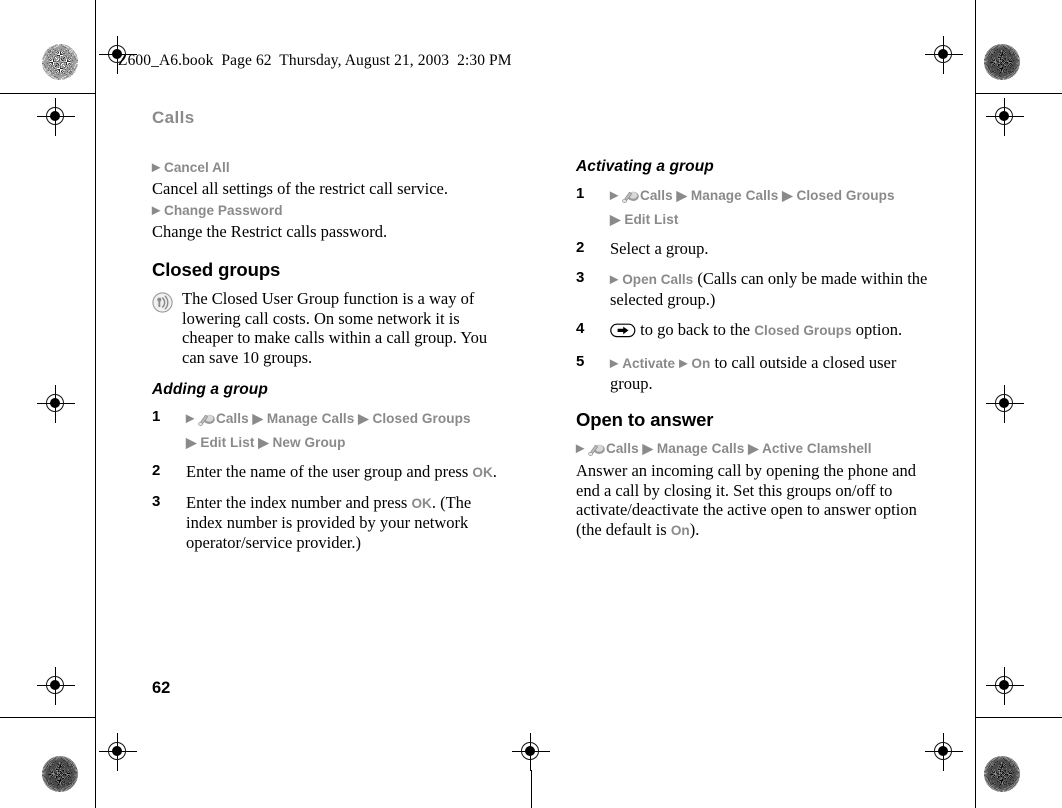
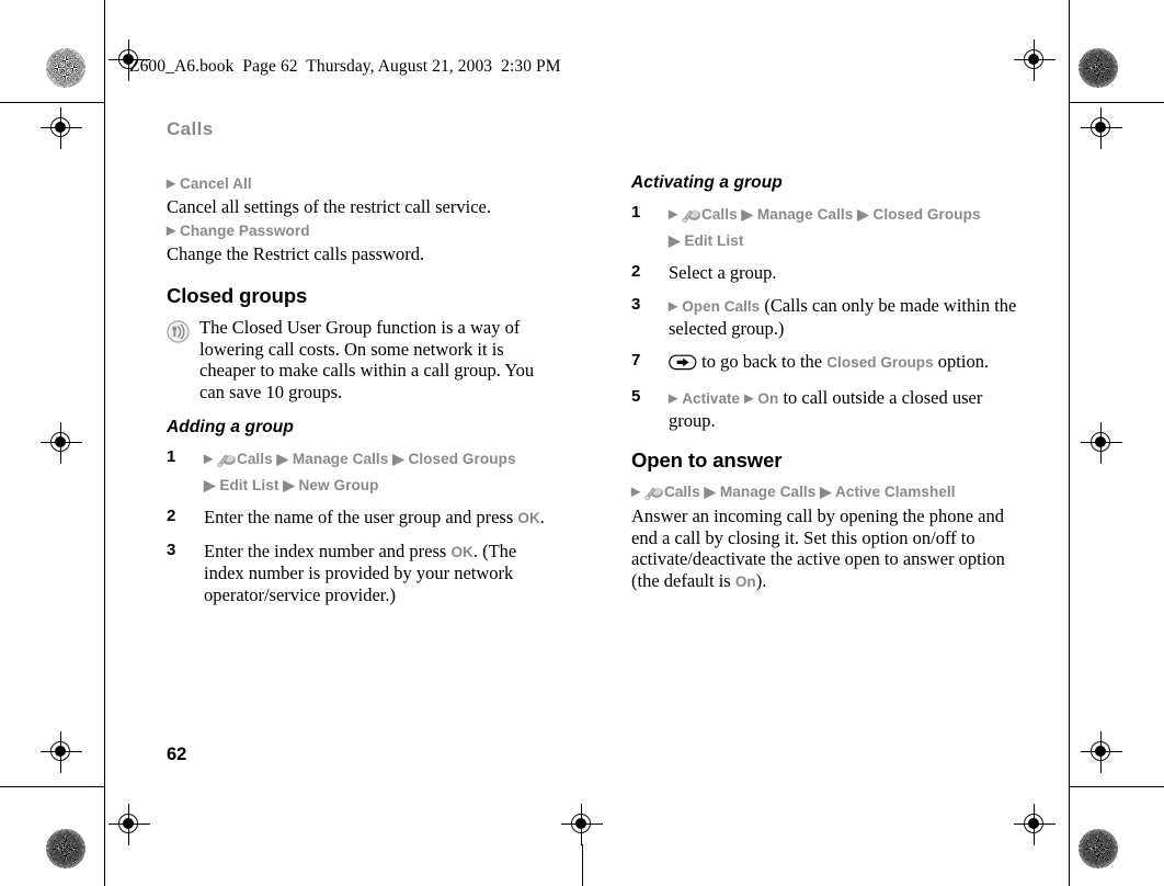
  Z600_A6.book Page 62 Thursday, August 21, 2003 2:30 PM
  Calls
  62
  ▶ Cancel All
  Cancel all settings of the restrict call service.
  ▶ Change Password
  Change the Restrict calls password.
  Closed groups
  The Closed User Group function is a way of lowering call costs. On some network it is cheaper to make calls within a call group. You can save 10 groups.
  Adding a group
  1
  ▶ Calls ▶ Manage Calls ▶ Closed Groups
  ▶ Edit List ▶ New Group
  2
  Enter the name of the user group and press OK.
  3
  Enter the index number and press OK. (The index number is provided by your network operator/service provider.)
  Activating a group
  1
  ▶ Calls ▶ Manage Calls ▶ Closed Groups
  ▶ Edit List
  2
  Select a group.
  3
  ▶ Open Calls (Calls can only be made within the selected group.)
- 4
+ 7
  to go back to the Closed Groups option.
  5
  ▶ Activate ▶ On to call outside a closed user group.
  Open to answer
  ▶ Calls ▶ Manage Calls ▶ Active Clamshell
- Answer an incoming call by opening the phone and end a call by closing it. Set this groups on/off to activate/deactivate the active open to answer option (the default is On).
+ Answer an incoming call by opening the phone and end a call by closing it. Set this option on/off to activate/deactivate the active open to answer option (the default is On).
